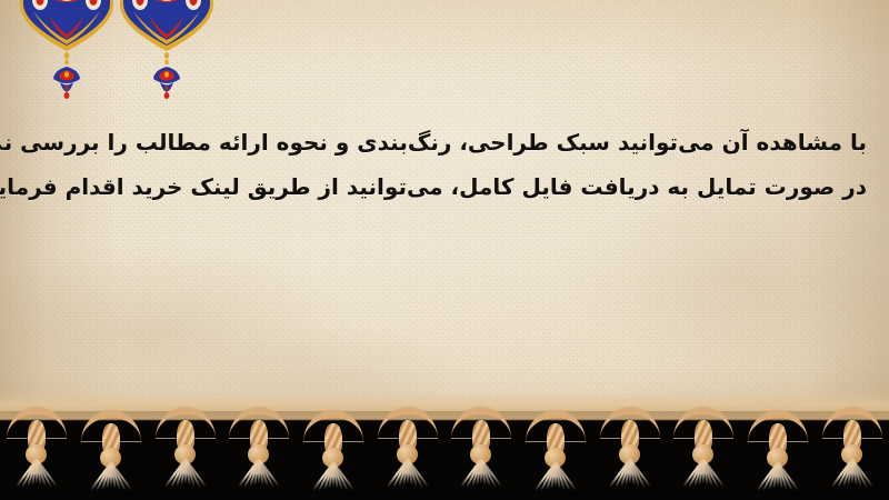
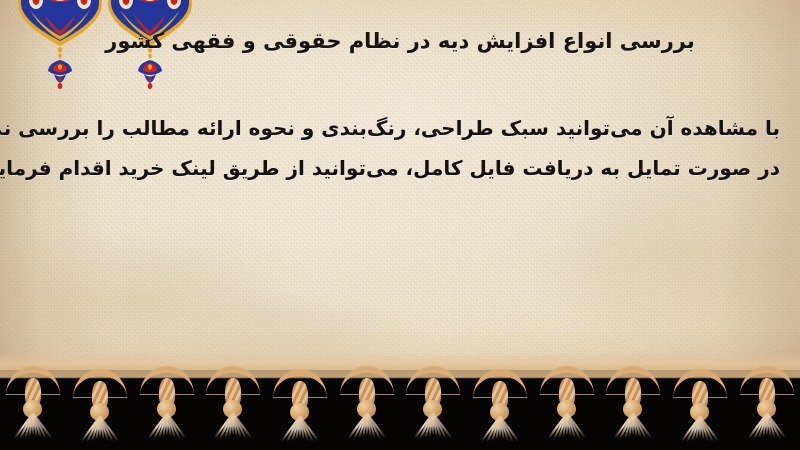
+ بررسی انواع افزایش دیه در نظام حقوقی و فقهی کشور
  با مشاهده آن می‌توانید سبک طراحی، رنگ‌بندی و نحوه ارائه مطالب را بررسی ن
  در صورت تمایل به دریافت فایل کامل، می‌توانید از طریق لینک خرید اقدام فرمای
